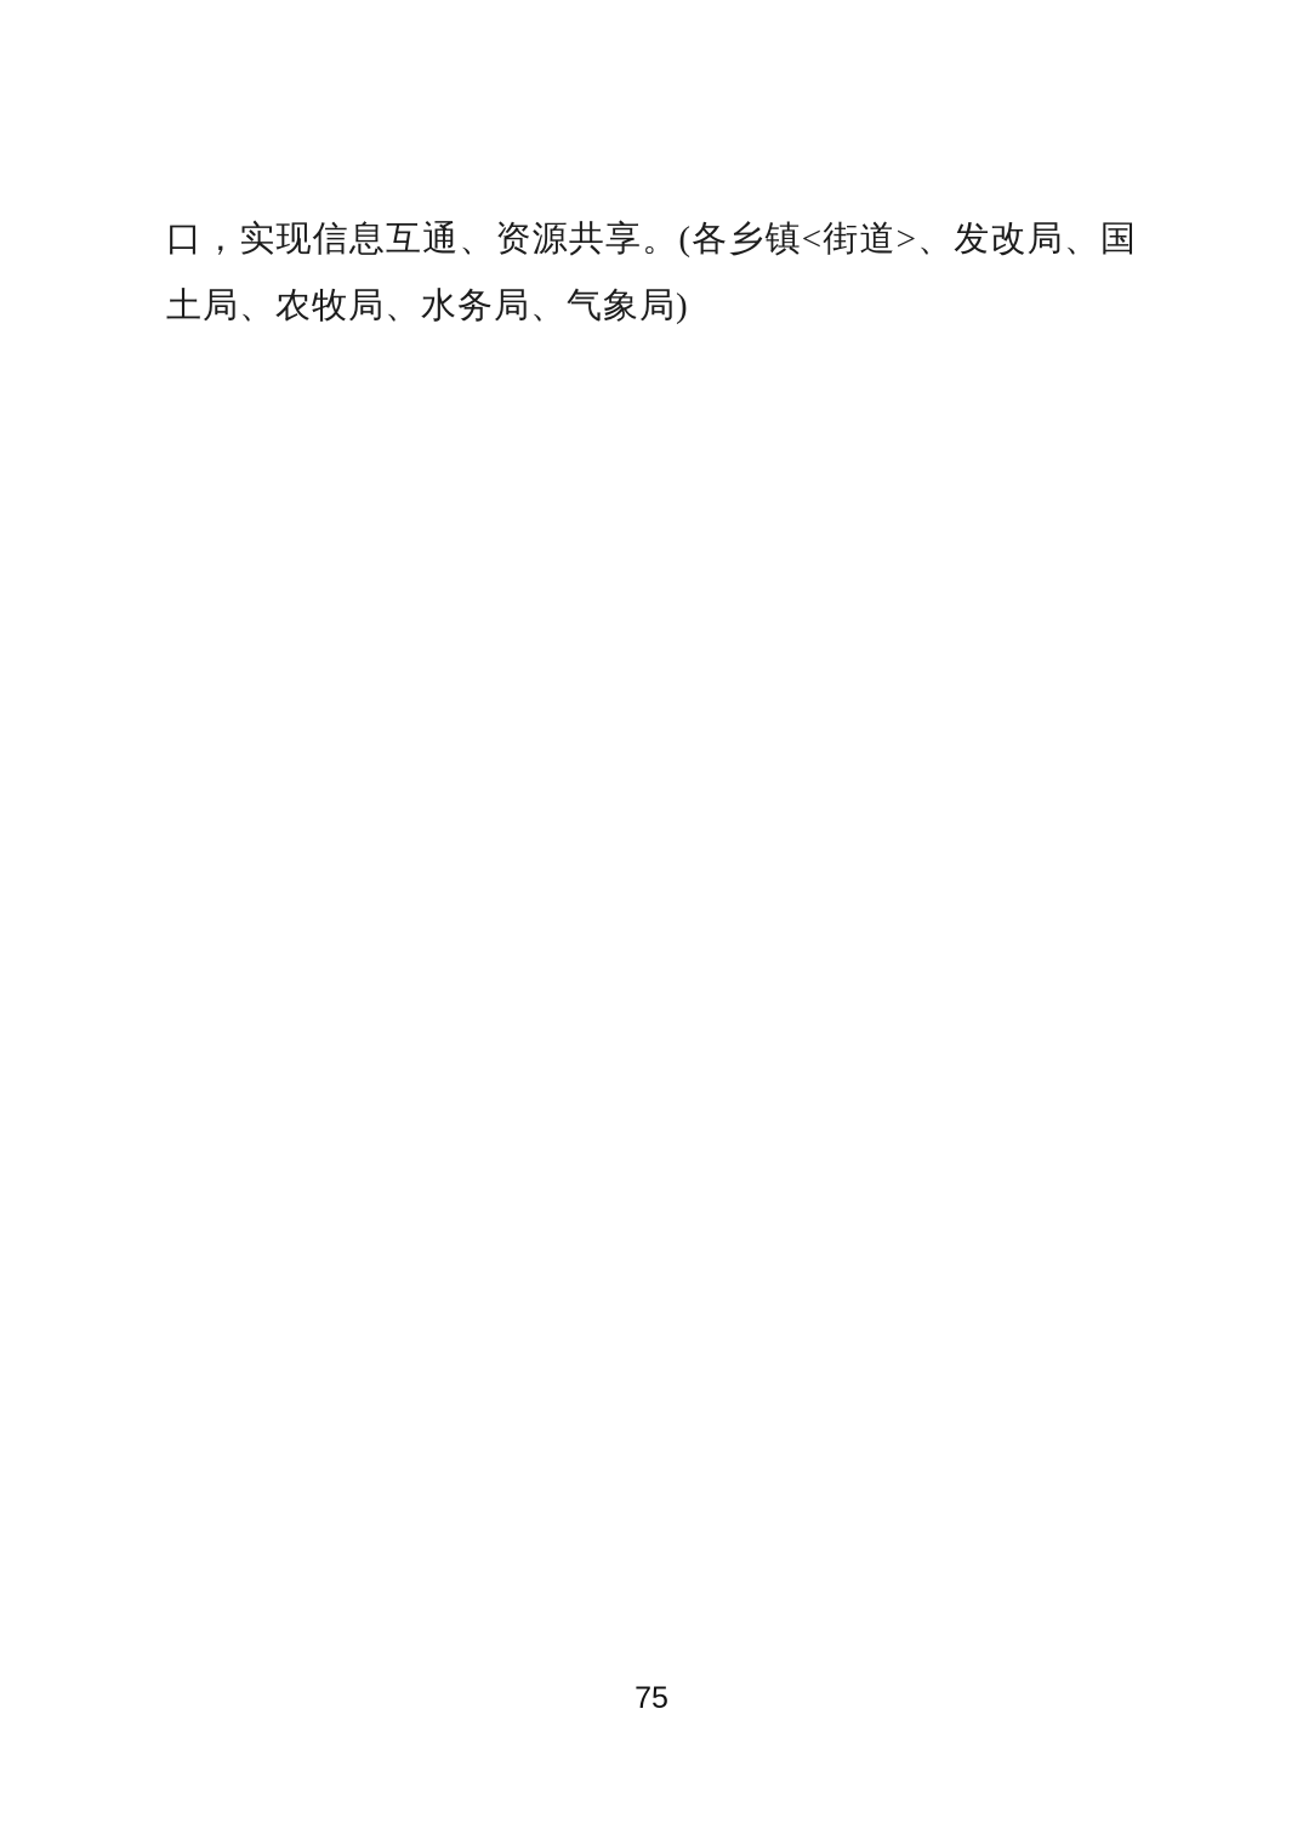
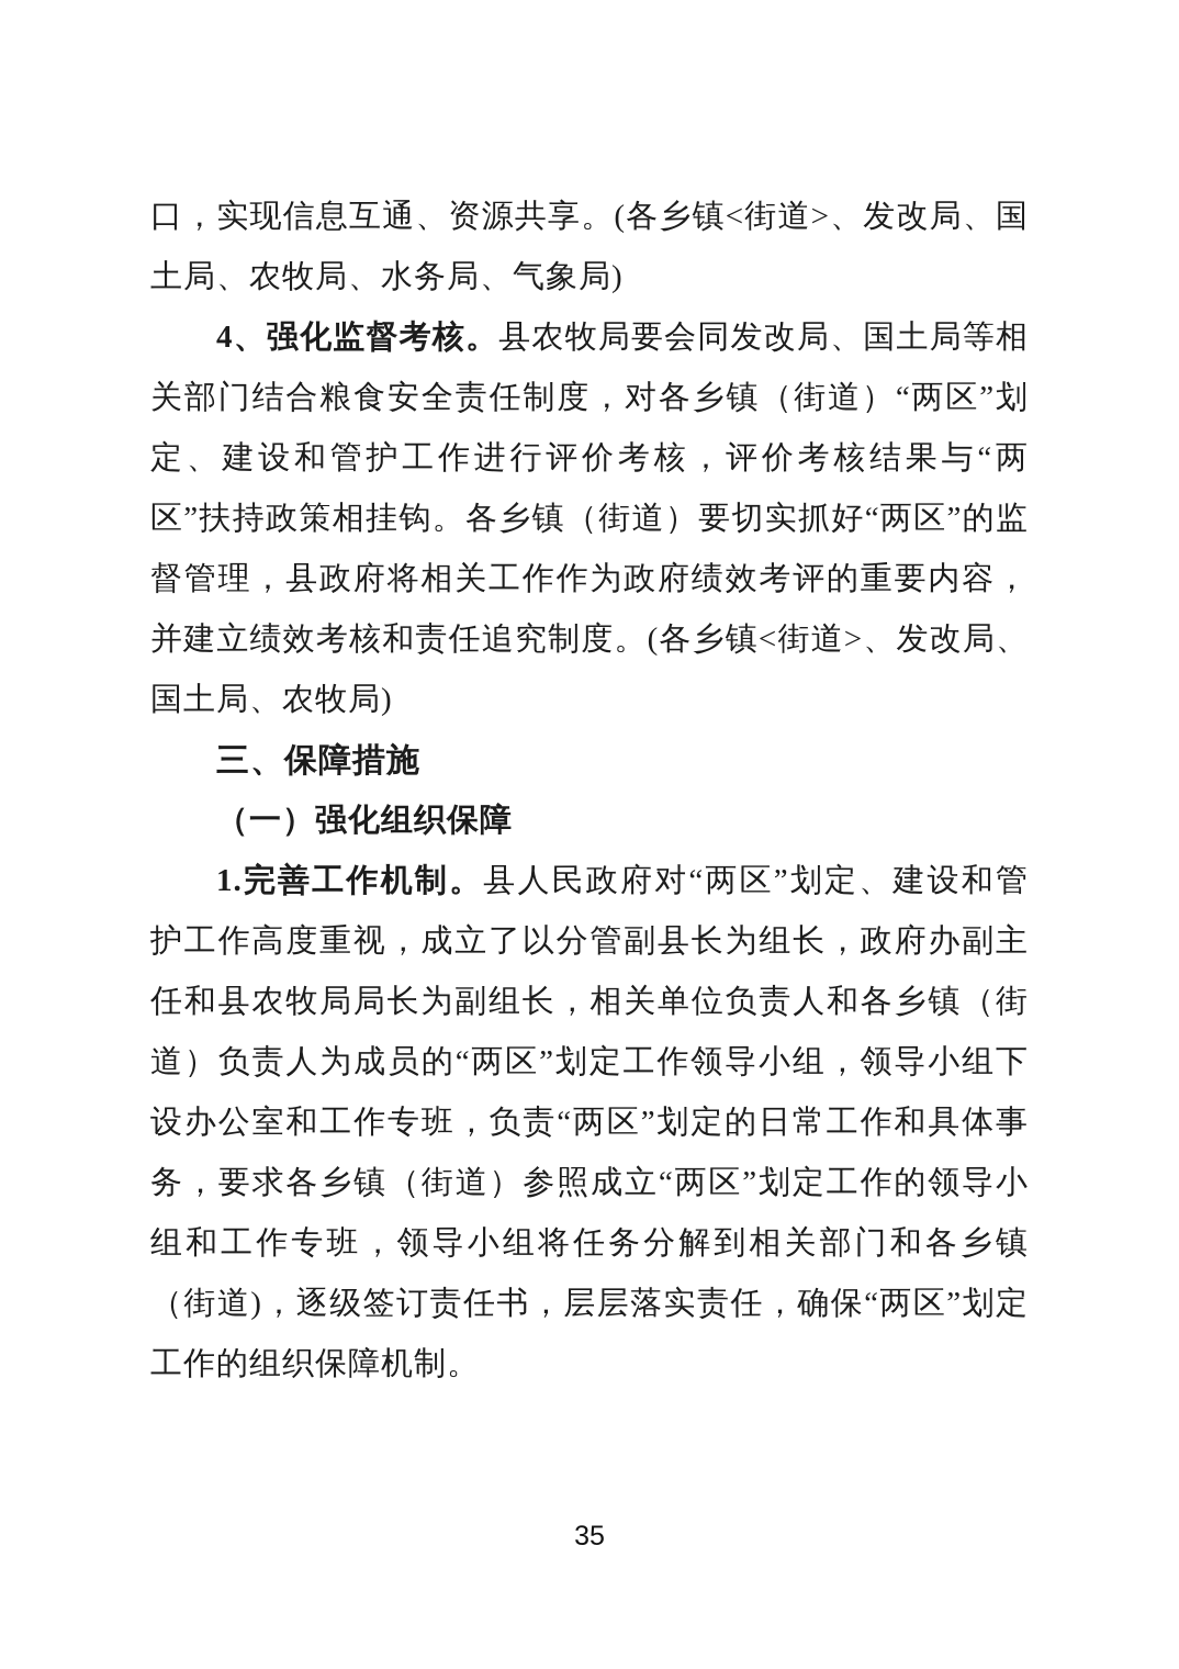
  口，实现信息互通、资源共享。(各乡镇<街道>、发改局、国土局、农牧局、水务局、气象局)
+ 4、强化监督考核。县农牧局要会同发改局、国土局等相关部门结合粮食安全责任制度，对各乡镇（街道）“两区”划定、建设和管护工作进行评价考核，评价考核结果与“两区”扶持政策相挂钩。各乡镇（街道）要切实抓好“两区”的监督管理，县政府将相关工作作为政府绩效考评的重要内容，并建立绩效考核和责任追究制度。(各乡镇<街道>、发改局、国土局、农牧局)
+ 三、保障措施
+ （一）强化组织保障
+ 1.完善工作机制。县人民政府对“两区”划定、建设和管护工作高度重视，成立了以分管副县长为组长，政府办副主任和县农牧局局长为副组长，相关单位负责人和各乡镇（街道）负责人为成员的“两区”划定工作领导小组，领导小组下设办公室和工作专班，负责“两区”划定的日常工作和具体事务，要求各乡镇（街道）参照成立“两区”划定工作的领导小组和工作专班，领导小组将任务分解到相关部门和各乡镇（街道)，逐级签订责任书，层层落实责任，确保“两区”划定工作的组织保障机制。
- 75
+ 35
